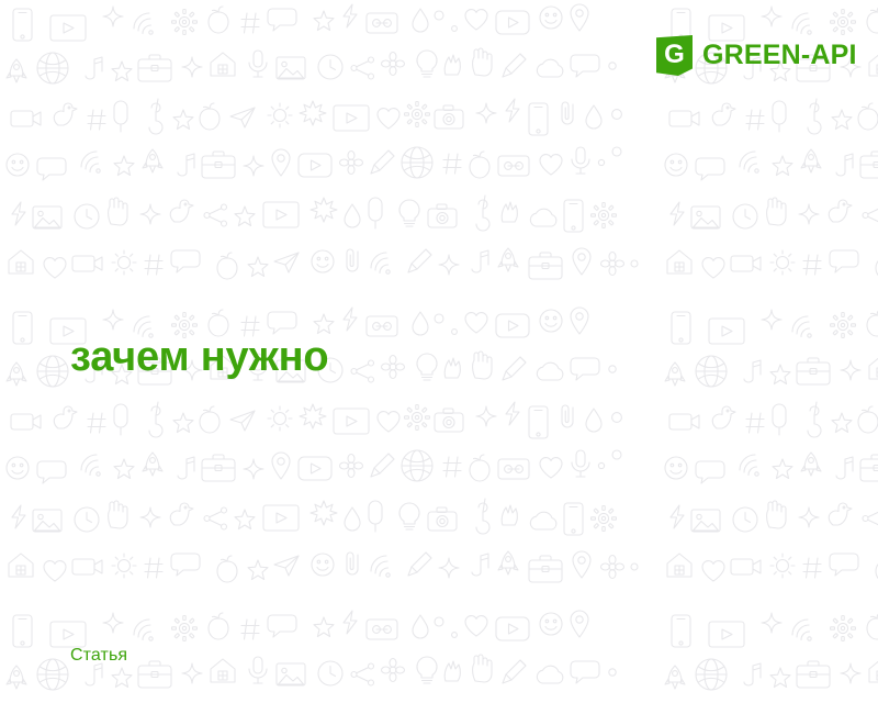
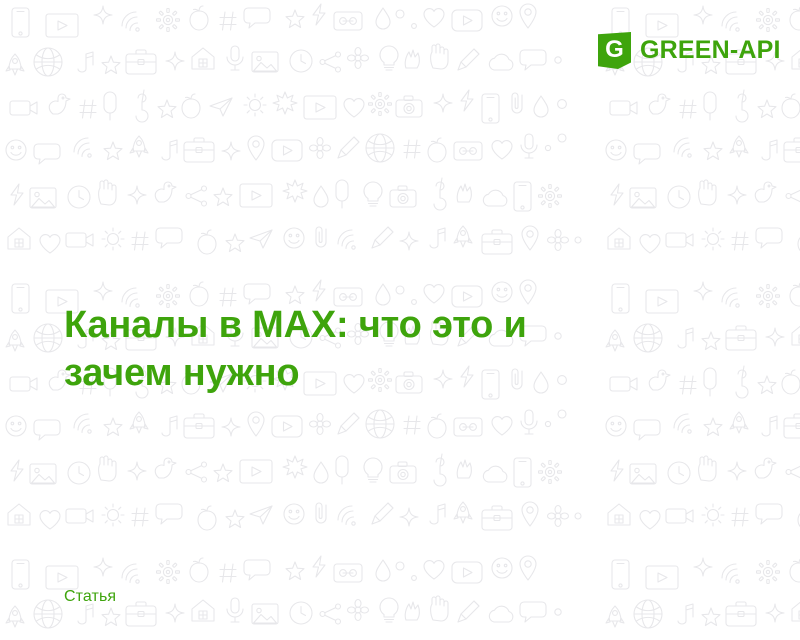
  G
  GREEN-API
+ Каналы в MAX: что это и
  зачем нужно
  Статья
